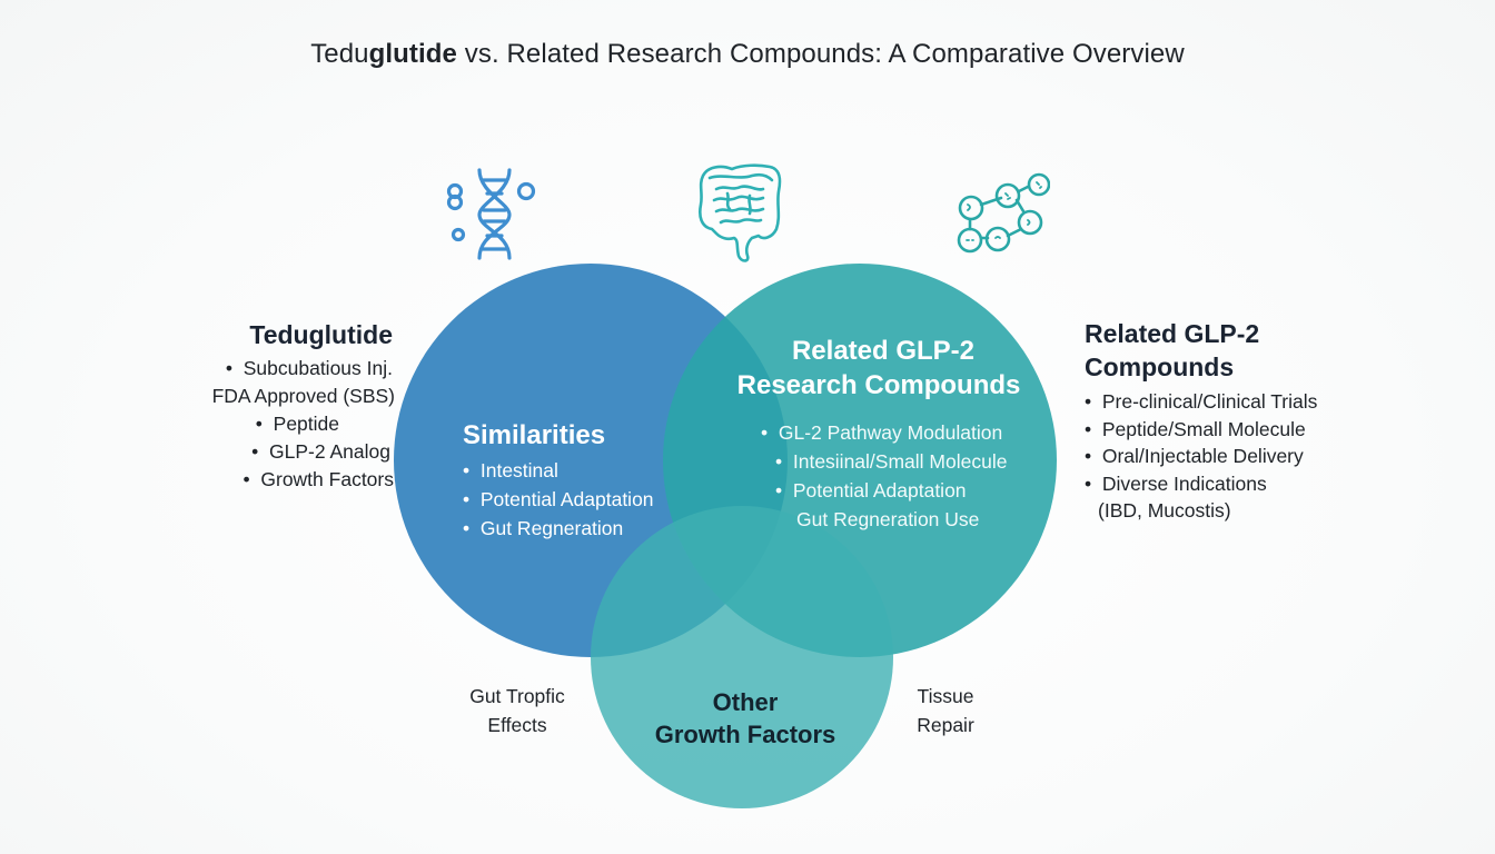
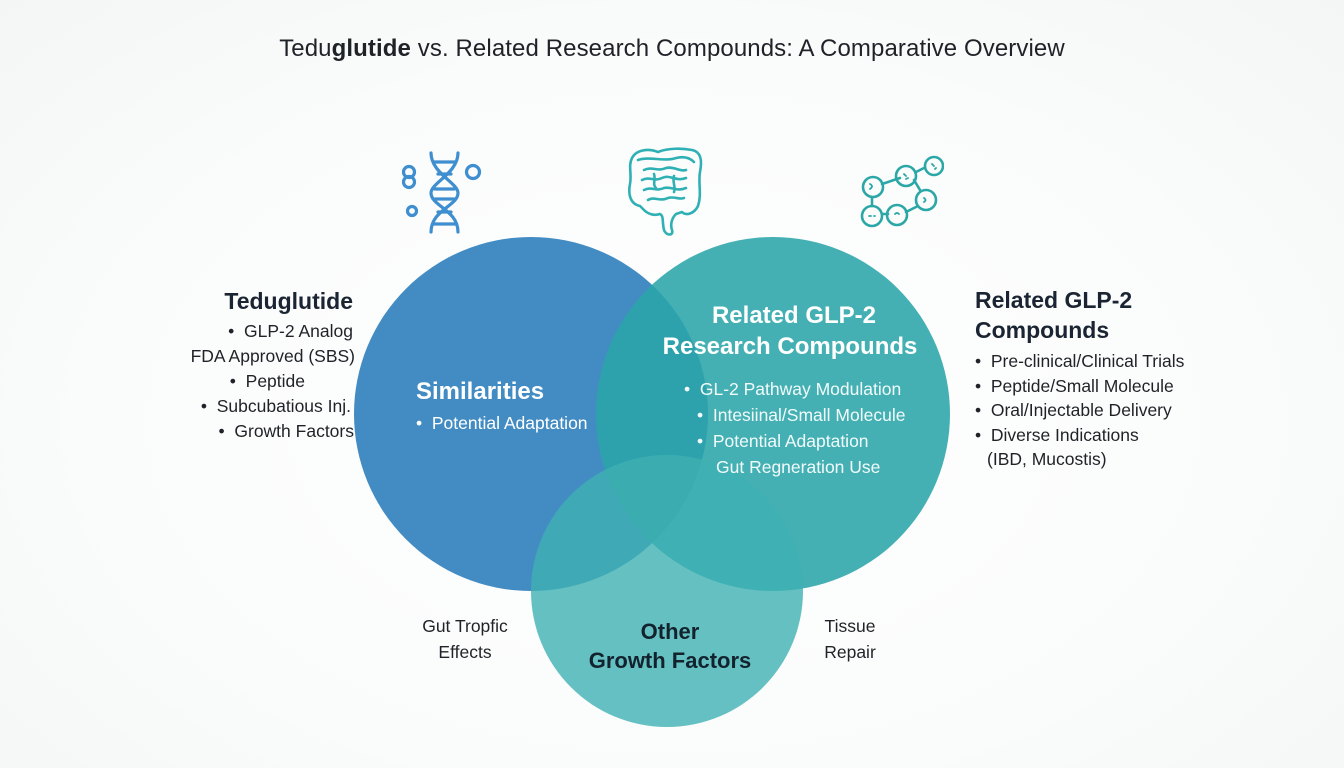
  Teduglutide vs. Related Research Compounds: A Comparative Overview
  Teduglutide
- Subcubatious Inj.
+ GLP-2 Analog
  FDA Approved (SBS)
  Peptide
- GLP-2 Analog
+ Subcubatious Inj.
  Growth Factors
  Related GLP-2
  Compounds
  Pre-clinical/Clinical Trials
  Peptide/Small Molecule
  Oral/Injectable Delivery
  Diverse Indications
  (IBD, Mucostis)
  Similarities
- Intestinal
  Potential Adaptation
- Gut Regneration
  Related GLP-2
  Research Compounds
  GL-2 Pathway Modulation
  Intesiinal/Small Molecule
  Potential Adaptation
  Gut Regneration Use
  Other
  Growth Factors
  Gut Tropfic
  Effects
  Tissue
  Repair
